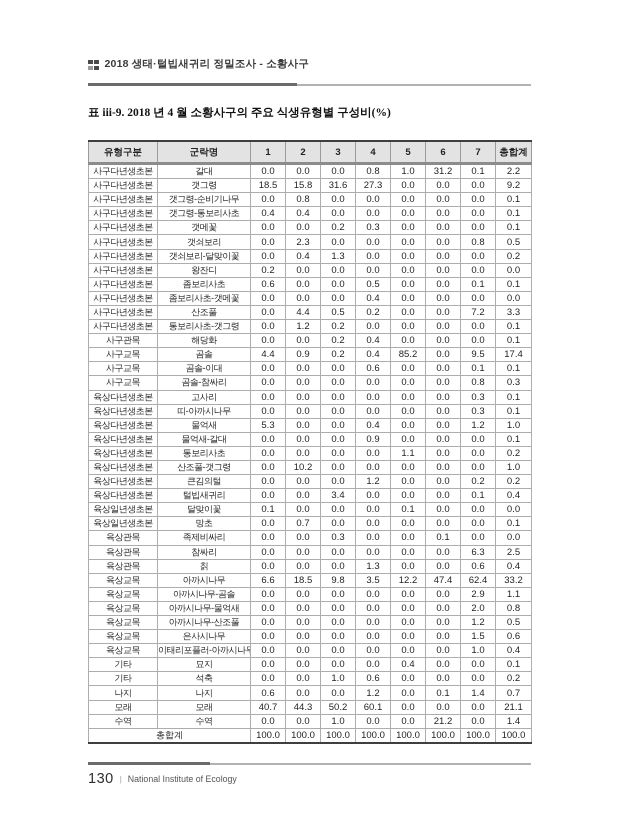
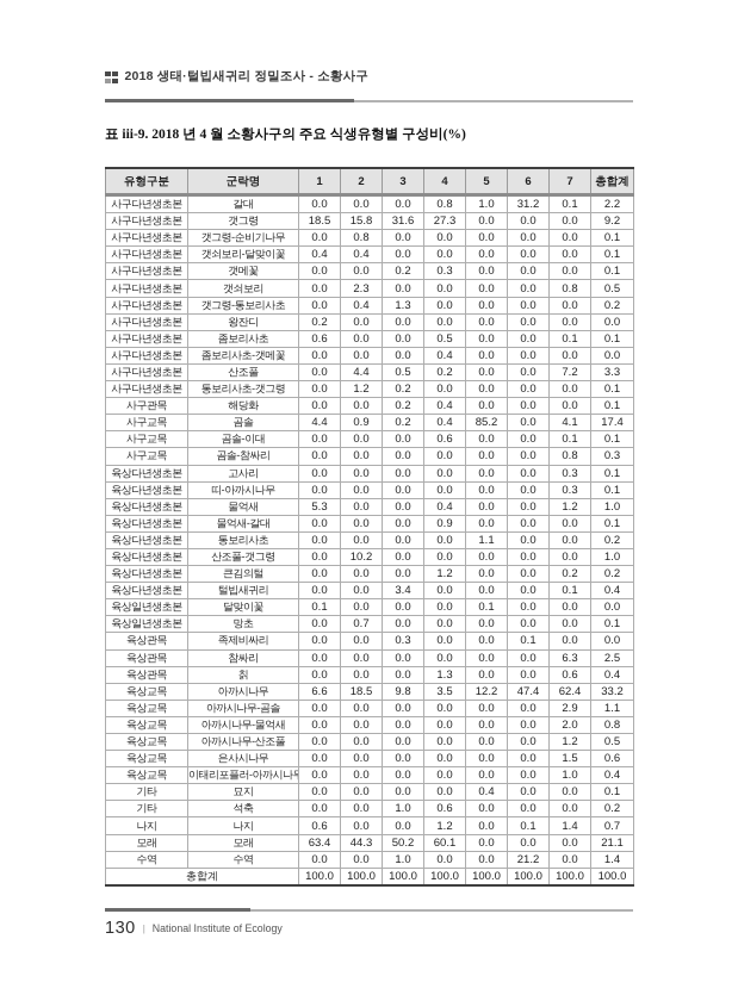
  2018 생태·털빕새귀리 정밀조사 - 소황사구
  표 iii-9. 2018 년 4 월 소황사구의 주요 식생유형별 구성비(%)
  유형구분	군락명	1	2	3	4	5	6	7	총합계
  사구다년생초본	갈대	0.0	0.0	0.0	0.8	1.0	31.2	0.1	2.2
  사구다년생초본	갯그령	18.5	15.8	31.6	27.3	0.0	0.0	0.0	9.2
  사구다년생초본	갯그령-순비기나무	0.0	0.8	0.0	0.0	0.0	0.0	0.0	0.1
- 사구다년생초본	갯그령-통보리사초	0.4	0.4	0.0	0.0	0.0	0.0	0.0	0.1
+ 사구다년생초본	갯쇠보리-달맞이꽃	0.4	0.4	0.0	0.0	0.0	0.0	0.0	0.1
  사구다년생초본	갯메꽃	0.0	0.0	0.2	0.3	0.0	0.0	0.0	0.1
  사구다년생초본	갯쇠보리	0.0	2.3	0.0	0.0	0.0	0.0	0.8	0.5
- 사구다년생초본	갯쇠보리-달맞이꽃	0.0	0.4	1.3	0.0	0.0	0.0	0.0	0.2
+ 사구다년생초본	갯그령-통보리사초	0.0	0.4	1.3	0.0	0.0	0.0	0.0	0.2
  사구다년생초본	왕잔디	0.2	0.0	0.0	0.0	0.0	0.0	0.0	0.0
  사구다년생초본	좀보리사초	0.6	0.0	0.0	0.5	0.0	0.0	0.1	0.1
  사구다년생초본	좀보리사초-갯메꽃	0.0	0.0	0.0	0.4	0.0	0.0	0.0	0.0
  사구다년생초본	산조풀	0.0	4.4	0.5	0.2	0.0	0.0	7.2	3.3
  사구다년생초본	통보리사초-갯그령	0.0	1.2	0.2	0.0	0.0	0.0	0.0	0.1
  사구관목	해당화	0.0	0.0	0.2	0.4	0.0	0.0	0.0	0.1
- 사구교목	곰솔	4.4	0.9	0.2	0.4	85.2	0.0	9.5	17.4
+ 사구교목	곰솔	4.4	0.9	0.2	0.4	85.2	0.0	4.1	17.4
  사구교목	곰솔-이대	0.0	0.0	0.0	0.6	0.0	0.0	0.1	0.1
  사구교목	곰솔-참싸리	0.0	0.0	0.0	0.0	0.0	0.0	0.8	0.3
  육상다년생초본	고사리	0.0	0.0	0.0	0.0	0.0	0.0	0.3	0.1
  육상다년생초본	띠-아까시나무	0.0	0.0	0.0	0.0	0.0	0.0	0.3	0.1
  육상다년생초본	물억새	5.3	0.0	0.0	0.4	0.0	0.0	1.2	1.0
  육상다년생초본	물억새-갈대	0.0	0.0	0.0	0.9	0.0	0.0	0.0	0.1
  육상다년생초본	통보리사초	0.0	0.0	0.0	0.0	1.1	0.0	0.0	0.2
  육상다년생초본	산조풀-갯그령	0.0	10.2	0.0	0.0	0.0	0.0	0.0	1.0
  육상다년생초본	큰김의털	0.0	0.0	0.0	1.2	0.0	0.0	0.2	0.2
  육상다년생초본	털빕새귀리	0.0	0.0	3.4	0.0	0.0	0.0	0.1	0.4
  육상일년생초본	달맞이꽃	0.1	0.0	0.0	0.0	0.1	0.0	0.0	0.0
  육상일년생초본	망초	0.0	0.7	0.0	0.0	0.0	0.0	0.0	0.1
  육상관목	족제비싸리	0.0	0.0	0.3	0.0	0.0	0.1	0.0	0.0
  육상관목	참싸리	0.0	0.0	0.0	0.0	0.0	0.0	6.3	2.5
  육상관목	칡	0.0	0.0	0.0	1.3	0.0	0.0	0.6	0.4
  육상교목	아까시나무	6.6	18.5	9.8	3.5	12.2	47.4	62.4	33.2
  육상교목	아까시나무-곰솔	0.0	0.0	0.0	0.0	0.0	0.0	2.9	1.1
  육상교목	아까시나무-물억새	0.0	0.0	0.0	0.0	0.0	0.0	2.0	0.8
  육상교목	아까시나무-산조풀	0.0	0.0	0.0	0.0	0.0	0.0	1.2	0.5
  육상교목	은사시나무	0.0	0.0	0.0	0.0	0.0	0.0	1.5	0.6
  육상교목	이태리포플러-아까시나무	0.0	0.0	0.0	0.0	0.0	0.0	1.0	0.4
  기타	묘지	0.0	0.0	0.0	0.0	0.4	0.0	0.0	0.1
  기타	석축	0.0	0.0	1.0	0.6	0.0	0.0	0.0	0.2
  나지	나지	0.6	0.0	0.0	1.2	0.0	0.1	1.4	0.7
- 모래	모래	40.7	44.3	50.2	60.1	0.0	0.0	0.0	21.1
+ 모래	모래	63.4	44.3	50.2	60.1	0.0	0.0	0.0	21.1
  수역	수역	0.0	0.0	1.0	0.0	0.0	21.2	0.0	1.4
  총합계	100.0	100.0	100.0	100.0	100.0	100.0	100.0	100.0
  130
  |
  National Institute of Ecology
